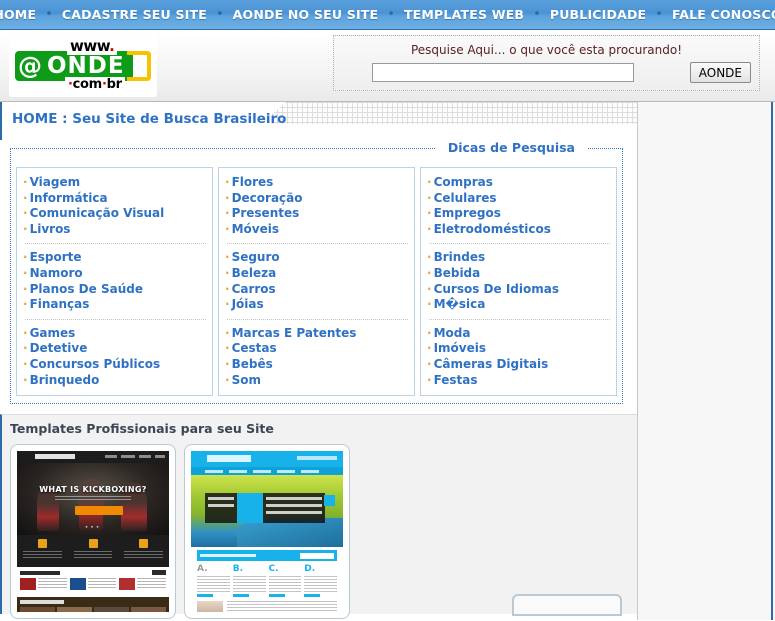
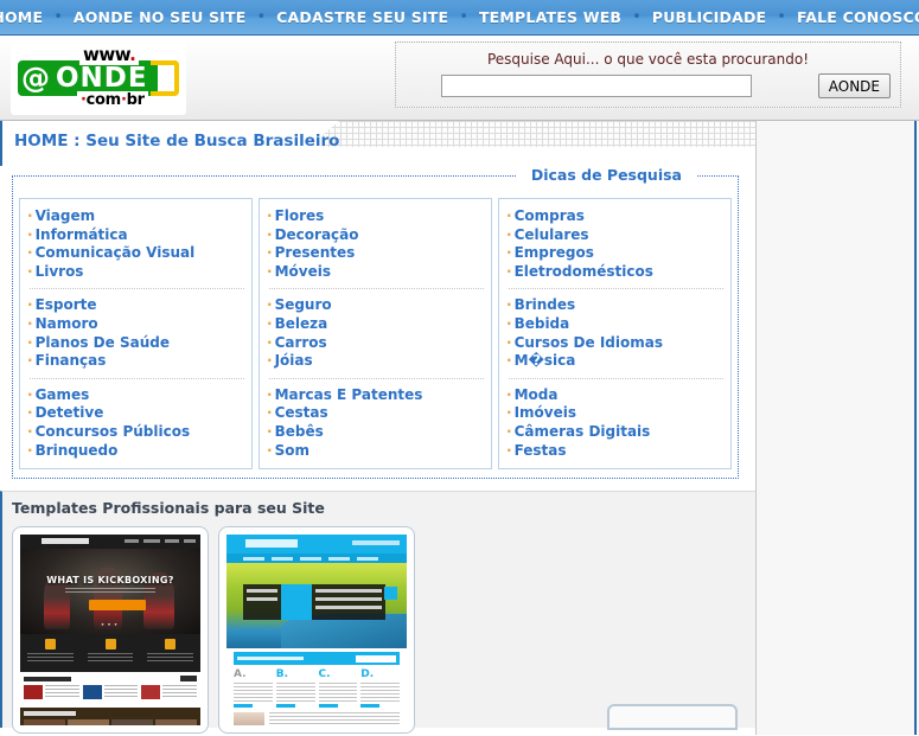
  OME
  •
- CADASTRE SEU SITE
+ AONDE NO SEU SITE
  •
- AONDE NO SEU SITE
+ CADASTRE SEU SITE
  •
  TEMPLATES WEB
  •
  PUBLICIDADE
  •
  FALE CONOSC
  www.
  @
  ONDE
  ·com·br
  Pesquise Aqui... o que você esta procurando!
  AONDE
  HOME : Seu Site de Busca Brasileiro
  Dicas de Pesquisa
  · Viagem
  · Informática
  · Comunicação Visual
  · Livros
  · Esporte
  · Namoro
  · Planos De Saúde
  · Finanças
  · Games
  · Detetive
  · Concursos Públicos
  · Brinquedo
  · Flores
  · Decoração
  · Presentes
  · Móveis
  · Seguro
  · Beleza
  · Carros
  · Jóias
  · Marcas E Patentes
  · Cestas
  · Bebês
  · Som
  · Compras
  · Celulares
  · Empregos
  · Eletrodomésticos
  · Brindes
  · Bebida
  · Cursos De Idiomas
  · M�sica
  · Moda
  · Imóveis
  · Câmeras Digitais
  · Festas
  Templates Profissionais para seu Site
  WHAT IS KICKBOXING?
  A.
  B.
  C.
  D.
